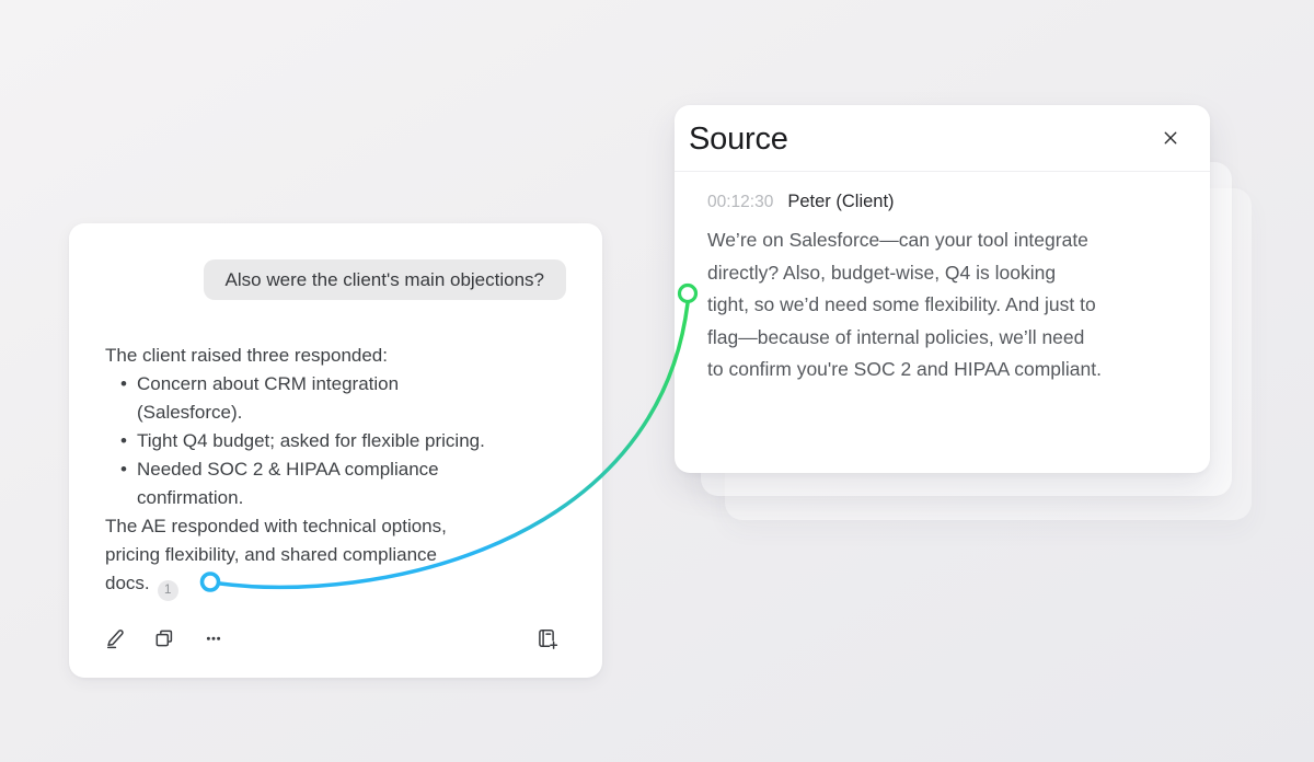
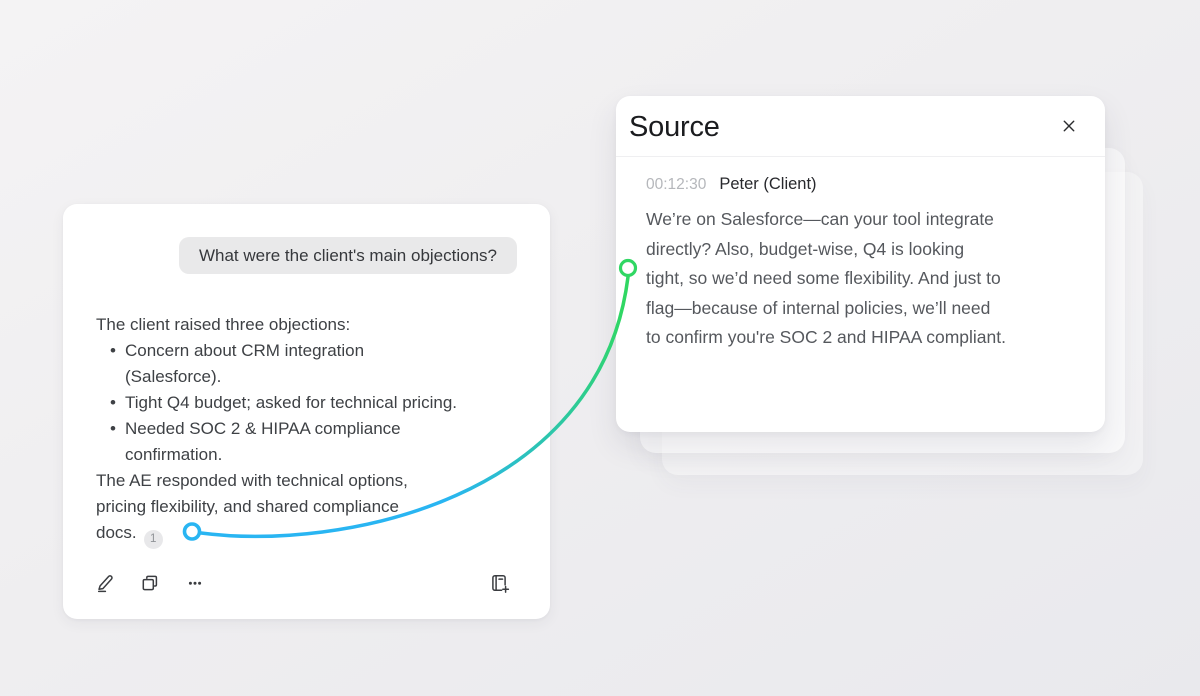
- Also were the client's main objections?
+ What were the client's main objections?
- The client raised three responded:
+ The client raised three objections:
  Concern about CRM integration
  (Salesforce).
- Tight Q4 budget; asked for flexible pricing.
+ Tight Q4 budget; asked for technical pricing.
  Needed SOC 2 & HIPAA compliance
  confirmation.
  The AE responded with technical options,
  pricing flexibility, and shared compliance
  docs. 1
  Source
  00:12:30
  Peter (Client)
  We’re on Salesforce—can your tool integrate
  directly? Also, budget-wise, Q4 is looking
  tight, so we’d need some flexibility. And just to
  flag—because of internal policies, we’ll need
  to confirm you're SOC 2 and HIPAA compliant.
